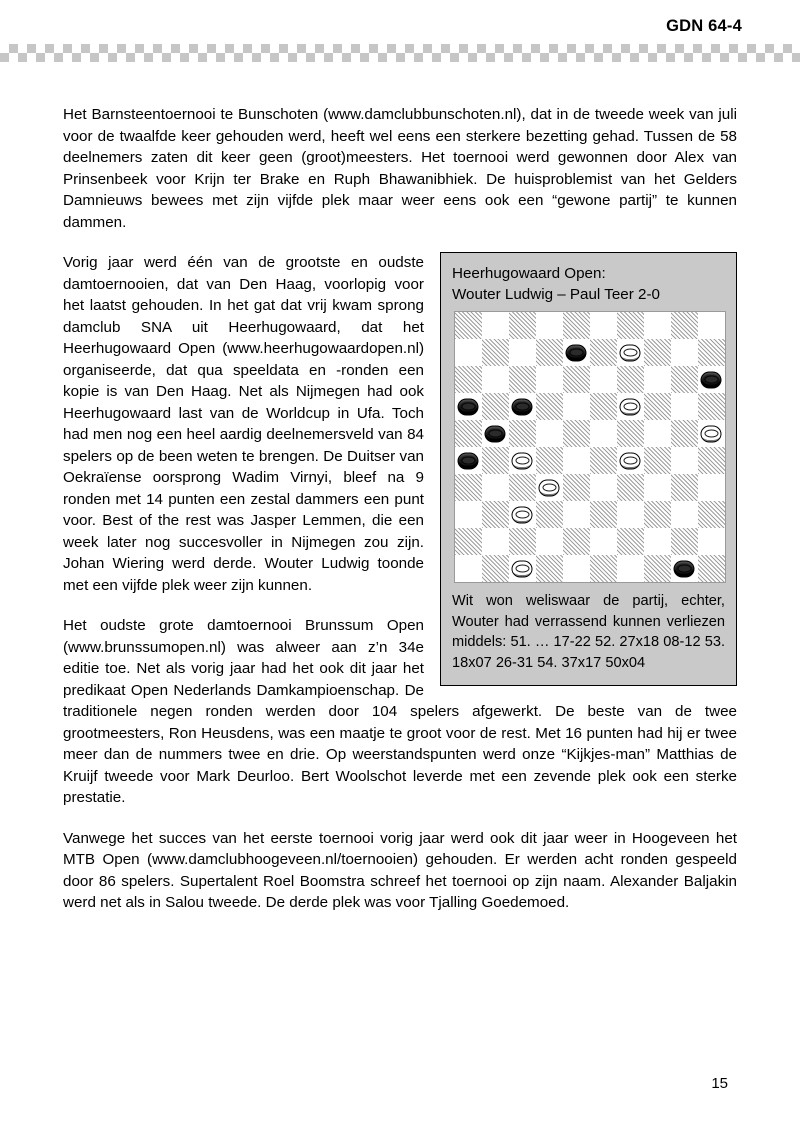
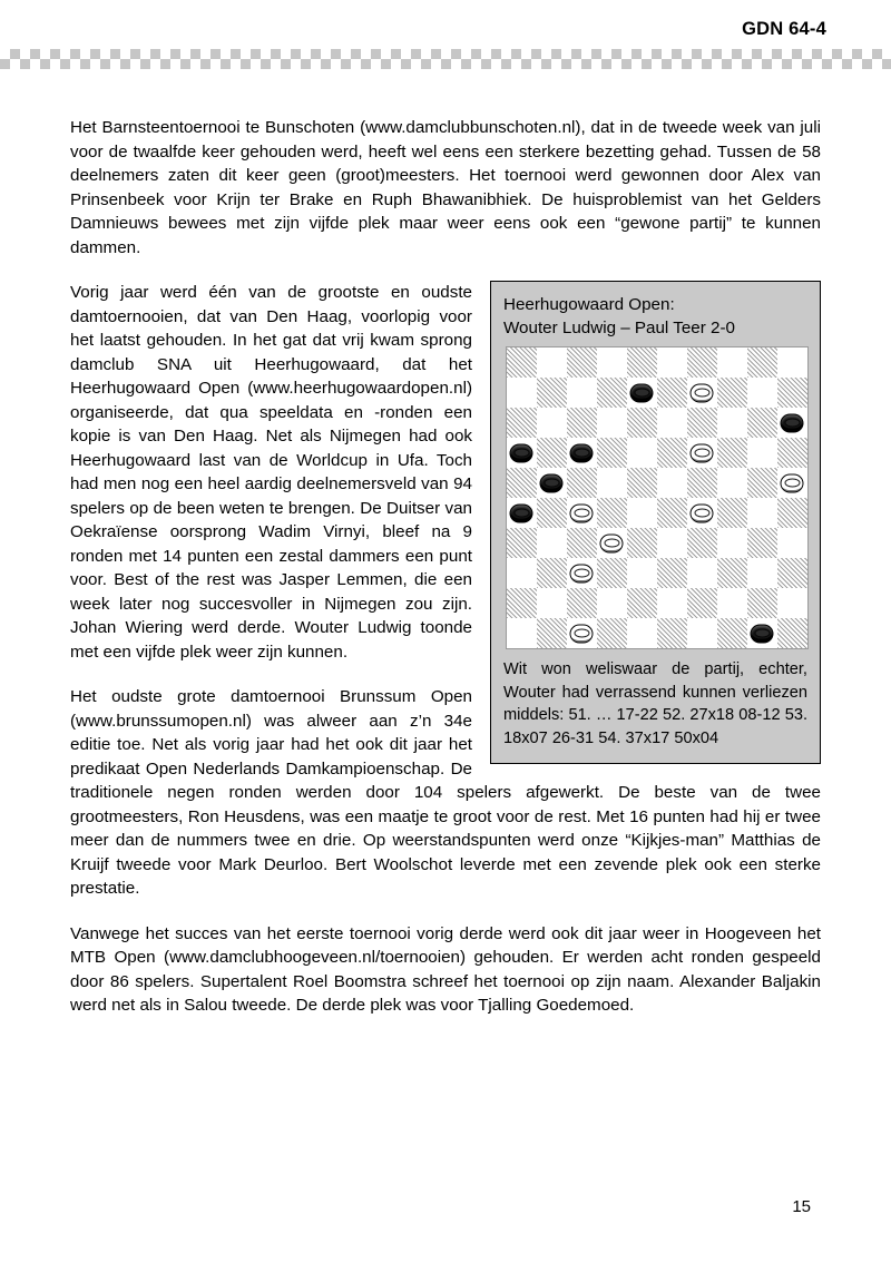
  GDN 64-4
  Het Barnsteentoernooi te Bunschoten (www.damclubbunschoten.nl), dat in de tweede week van juli voor de twaalfde keer gehouden werd, heeft wel eens een sterkere bezetting gehad. Tussen de 58 deelnemers zaten dit keer geen (groot)meesters. Het toernooi werd gewonnen door Alex van Prinsenbeek voor Krijn ter Brake en Ruph Bhawanibhiek. De huisproblemist van het Gelders Damnieuws bewees met zijn vijfde plek maar weer eens ook een “gewone partij” te kunnen dammen.
  Heerhugowaard Open:
  Wouter Ludwig – Paul Teer 2-0
  Wit won weliswaar de partij, echter, Wouter had verrassend kunnen verliezen middels: 51. … 17-22 52. 27x18 08-12 53. 18x07 26-31 54. 37x17 50x04
- Vorig jaar werd één van de grootste en oudste damtoernooien, dat van Den Haag, voorlopig voor het laatst gehouden. In het gat dat vrij kwam sprong damclub SNA uit Heerhugowaard, dat het Heerhugowaard Open (www.heerhugowaardopen.nl) organiseerde, dat qua speeldata en -ronden een kopie is van Den Haag. Net als Nijmegen had ook Heerhugowaard last van de Worldcup in Ufa. Toch had men nog een heel aardig deelnemersveld van 84 spelers op de been weten te brengen. De Duitser van Oekraïense oorsprong Wadim Virnyi, bleef na 9 ronden met 14 punten een zestal dammers een punt voor. Best of the rest was Jasper Lemmen, die een week later nog succesvoller in Nijmegen zou zijn. Johan Wiering werd derde. Wouter Ludwig toonde met een vijfde plek weer zijn kunnen.
+ Vorig jaar werd één van de grootste en oudste damtoernooien, dat van Den Haag, voorlopig voor het laatst gehouden. In het gat dat vrij kwam sprong damclub SNA uit Heerhugowaard, dat het Heerhugowaard Open (www.heerhugowaardopen.nl) organiseerde, dat qua speeldata en -ronden een kopie is van Den Haag. Net als Nijmegen had ook Heerhugowaard last van de Worldcup in Ufa. Toch had men nog een heel aardig deelnemersveld van 94 spelers op de been weten te brengen. De Duitser van Oekraïense oorsprong Wadim Virnyi, bleef na 9 ronden met 14 punten een zestal dammers een punt voor. Best of the rest was Jasper Lemmen, die een week later nog succesvoller in Nijmegen zou zijn. Johan Wiering werd derde. Wouter Ludwig toonde met een vijfde plek weer zijn kunnen.
  Het oudste grote damtoernooi Brunssum Open (www.brunssumopen.nl) was alweer aan z’n 34e editie toe. Net als vorig jaar had het ook dit jaar het predikaat Open Nederlands Damkampioenschap. De traditionele negen ronden werden door 104 spelers afgewerkt. De beste van de twee grootmeesters, Ron Heusdens, was een maatje te groot voor de rest. Met 16 punten had hij er twee meer dan de nummers twee en drie. Op weerstandspunten werd onze “Kijkjes-man” Matthias de Kruijf tweede voor Mark Deurloo. Bert Woolschot leverde met een zevende plek ook een sterke prestatie.
- Vanwege het succes van het eerste toernooi vorig jaar werd ook dit jaar weer in Hoogeveen het MTB Open (www.damclubhoogeveen.nl/toernooien) gehouden. Er werden acht ronden gespeeld door 86 spelers. Supertalent Roel Boomstra schreef het toernooi op zijn naam. Alexander Baljakin werd net als in Salou tweede. De derde plek was voor Tjalling Goedemoed.
+ Vanwege het succes van het eerste toernooi vorig derde werd ook dit jaar weer in Hoogeveen het MTB Open (www.damclubhoogeveen.nl/toernooien) gehouden. Er werden acht ronden gespeeld door 86 spelers. Supertalent Roel Boomstra schreef het toernooi op zijn naam. Alexander Baljakin werd net als in Salou tweede. De derde plek was voor Tjalling Goedemoed.
  15
